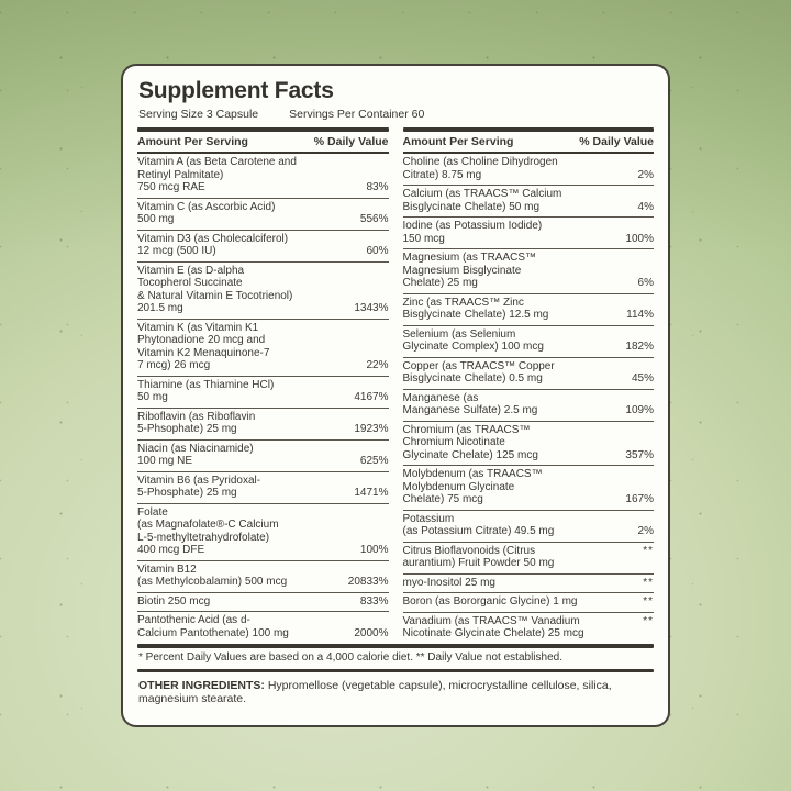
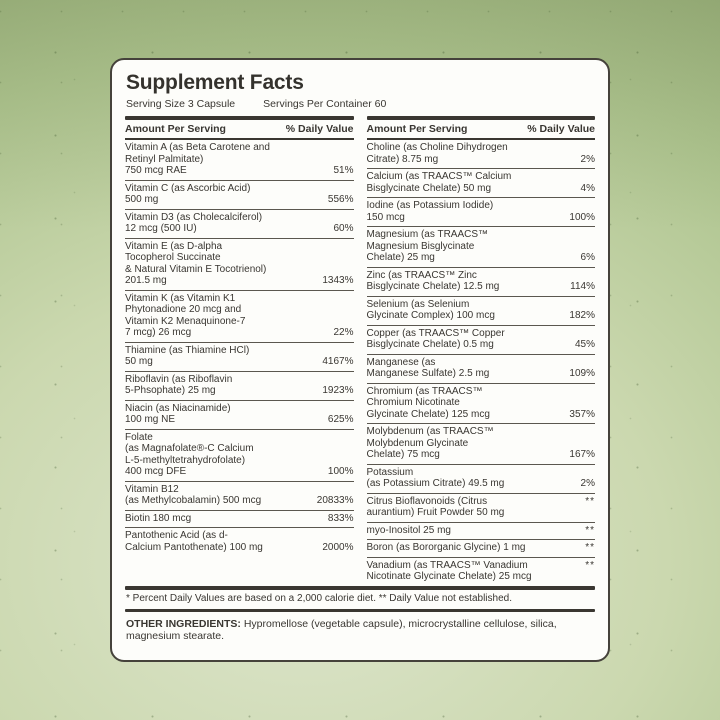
  Supplement Facts
  Serving Size 3 Capsule
  Servings Per Container 60
  Amount Per Serving
  % Daily Value
  Vitamin A (as Beta Carotene and
  Retinyl Palmitate)
  750 mcg RAE
- 83%
+ 51%
  Vitamin C (as Ascorbic Acid)
  500 mg
  556%
  Vitamin D3 (as Cholecalciferol)
  12 mcg (500 IU)
  60%
  Vitamin E (as D-alpha
  Tocopherol Succinate
  & Natural Vitamin E Tocotrienol)
  201.5 mg
  1343%
  Vitamin K (as Vitamin K1
  Phytonadione 20 mcg and
  Vitamin K2 Menaquinone-7
  7 mcg) 26 mcg
  22%
  Thiamine (as Thiamine HCl)
  50 mg
  4167%
  Riboflavin (as Riboflavin
  5-Phsophate) 25 mg
  1923%
  Niacin (as Niacinamide)
  100 mg NE
  625%
- Vitamin B6 (as Pyridoxal-
- 5-Phosphate) 25 mg
- 1471%
  Folate
  (as Magnafolate®-C Calcium
  L-5-methyltetrahydrofolate)
  400 mcg DFE
  100%
  Vitamin B12
  (as Methylcobalamin) 500 mcg
  20833%
- Biotin 250 mcg
+ Biotin 180 mcg
  833%
  Pantothenic Acid (as d-
  Calcium Pantothenate) 100 mg
  2000%
  Amount Per Serving
  % Daily Value
  Choline (as Choline Dihydrogen
  Citrate) 8.75 mg
  2%
  Calcium (as TRAACS™ Calcium
  Bisglycinate Chelate) 50 mg
  4%
  Iodine (as Potassium Iodide)
  150 mcg
  100%
  Magnesium (as TRAACS™
  Magnesium Bisglycinate
  Chelate) 25 mg
  6%
  Zinc (as TRAACS™ Zinc
  Bisglycinate Chelate) 12.5 mg
  114%
  Selenium (as Selenium
  Glycinate Complex) 100 mcg
  182%
  Copper (as TRAACS™ Copper
  Bisglycinate Chelate) 0.5 mg
  45%
  Manganese (as
  Manganese Sulfate) 2.5 mg
  109%
  Chromium (as TRAACS™
  Chromium Nicotinate
  Glycinate Chelate) 125 mcg
  357%
  Molybdenum (as TRAACS™
  Molybdenum Glycinate
  Chelate) 75 mcg
  167%
  Potassium
  (as Potassium Citrate) 49.5 mg
  2%
  Citrus Bioflavonoids (Citrus
  aurantium) Fruit Powder 50 mg
  **
  myo-Inositol 25 mg
  **
  Boron (as Bororganic Glycine) 1 mg
  **
  Vanadium (as TRAACS™ Vanadium
  Nicotinate Glycinate Chelate) 25 mcg
  **
- * Percent Daily Values are based on a 4,000 calorie diet. ** Daily Value not established.
+ * Percent Daily Values are based on a 2,000 calorie diet. ** Daily Value not established.
  OTHER INGREDIENTS: Hypromellose (vegetable capsule), microcrystalline cellulose, silica, magnesium stearate.
